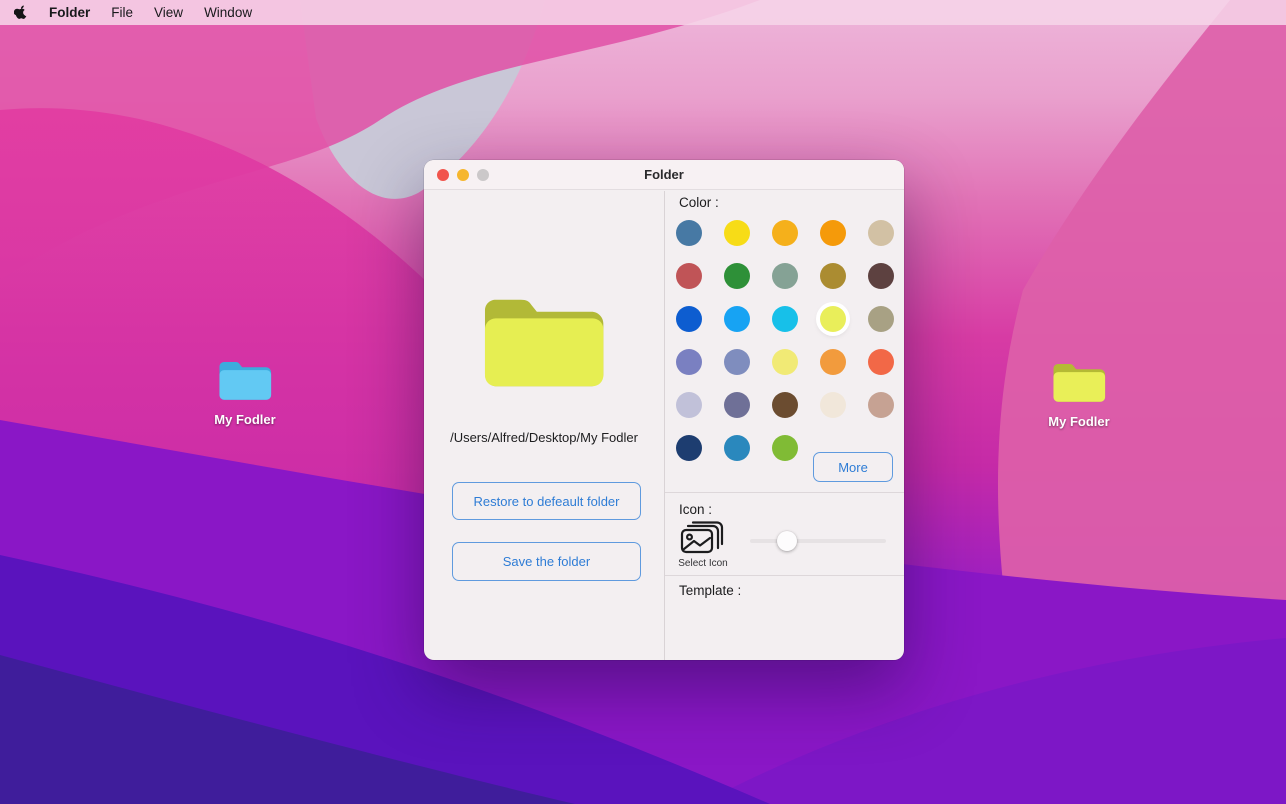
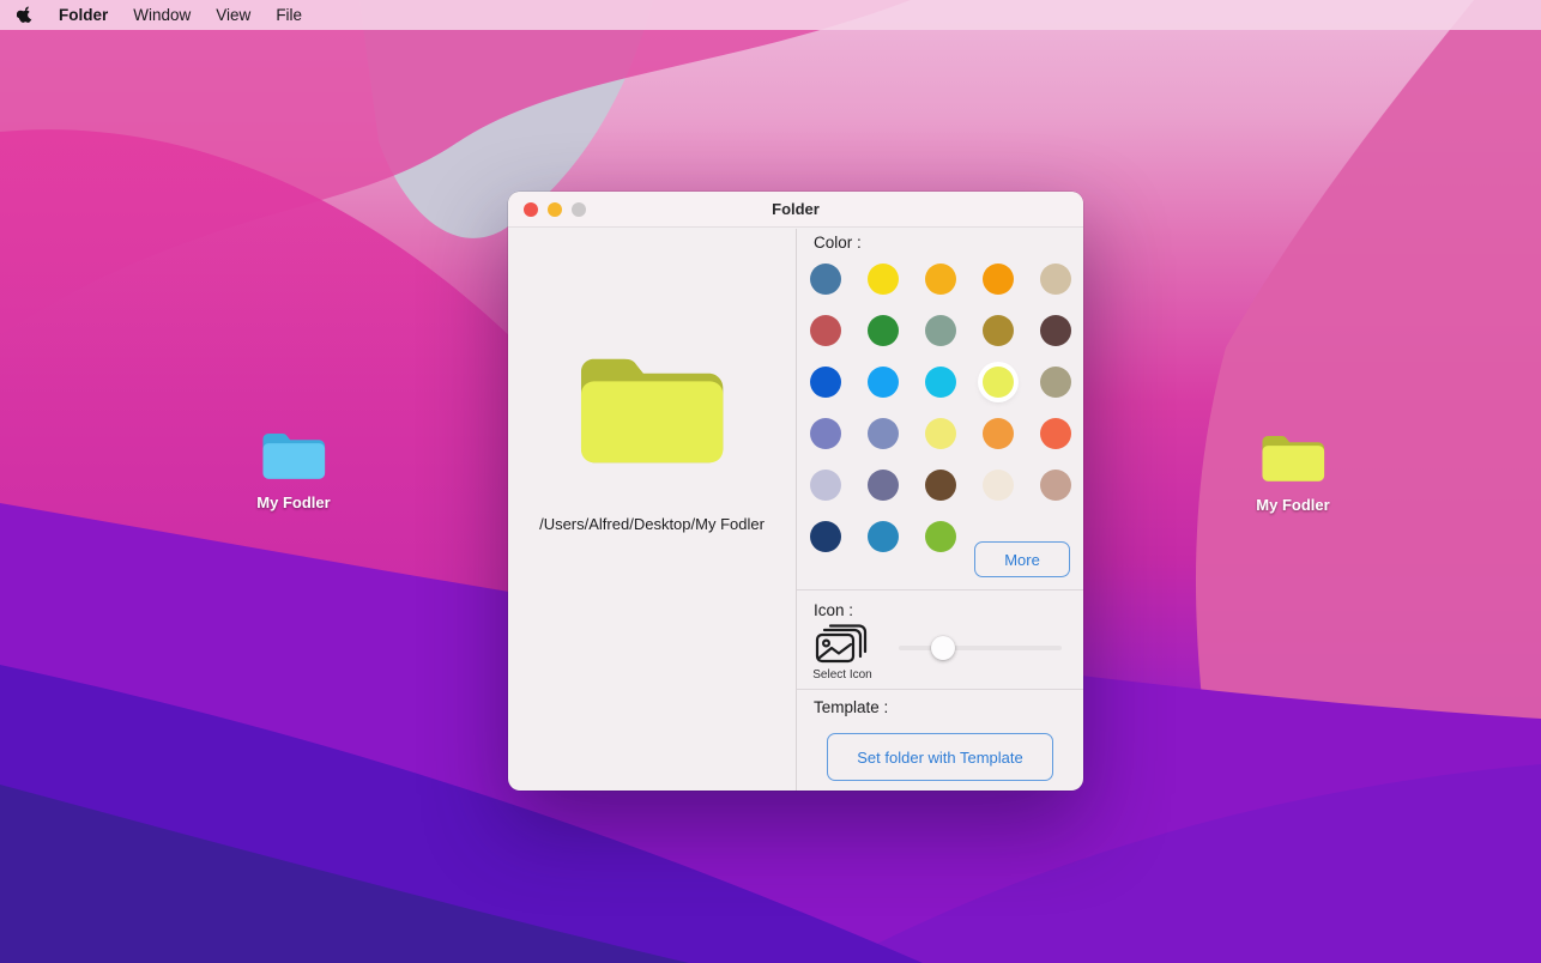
  Folder
- File
+ Window
  View
- Window
+ File
  My Fodler
  My Fodler
  Folder
  /Users/Alfred/Desktop/My Fodler
- Restore to defeault folder
- Save the folder
  Color :
  More
  Icon :
  Select Icon
  Template :
+ Set folder with Template
